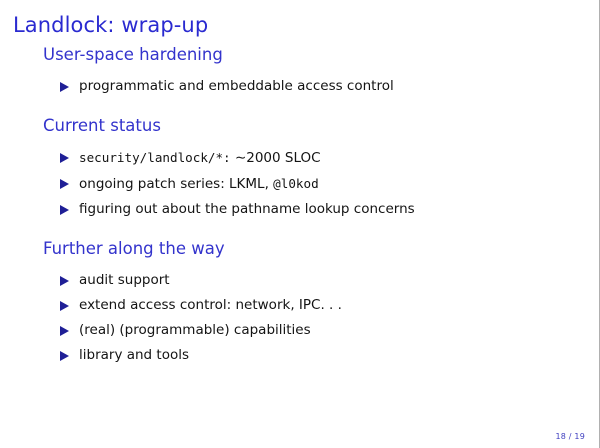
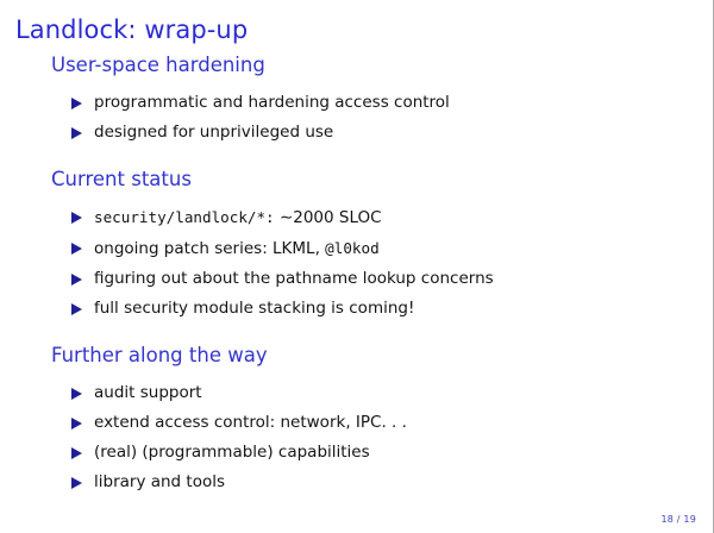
  Landlock: wrap-up
  User-space hardening
- programmatic and embeddable access control
+ programmatic and hardening access control
+ designed for unprivileged use
  Current status
  security/landlock/*: ∼2000 SLOC
  ongoing patch series: LKML, @l0kod
  figuring out about the pathname lookup concerns
+ full security module stacking is coming!
  Further along the way
  audit support
  extend access control: network, IPC. . .
  (real) (programmable) capabilities
  library and tools
  18 / 19
